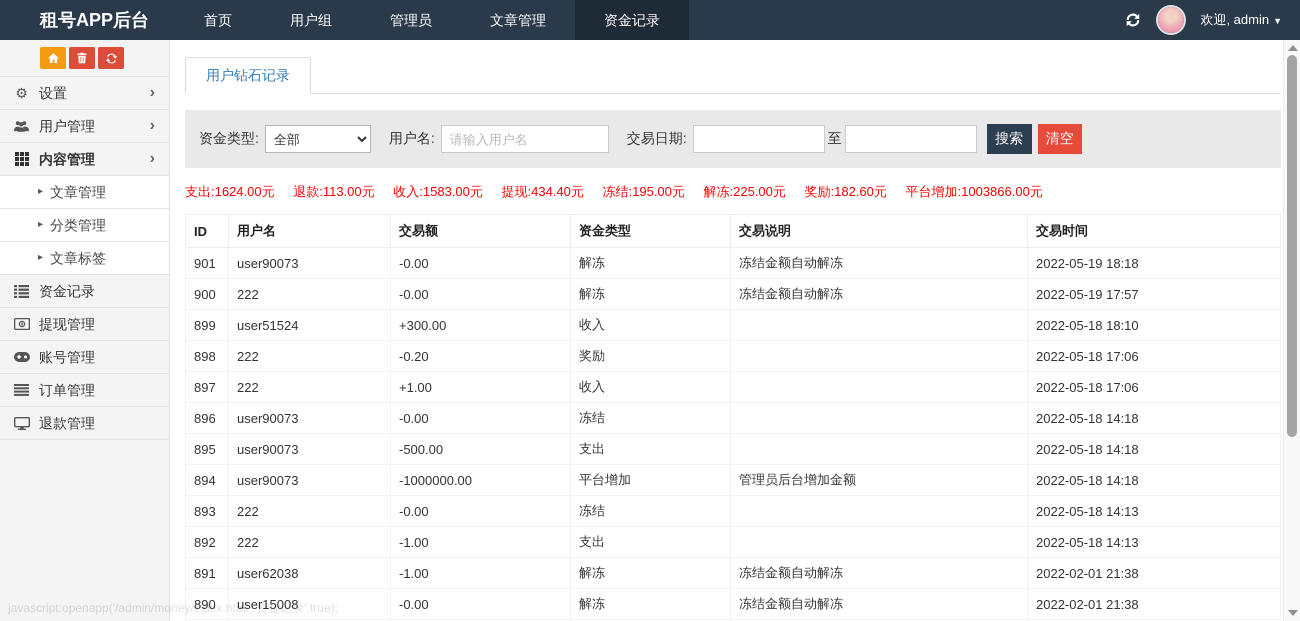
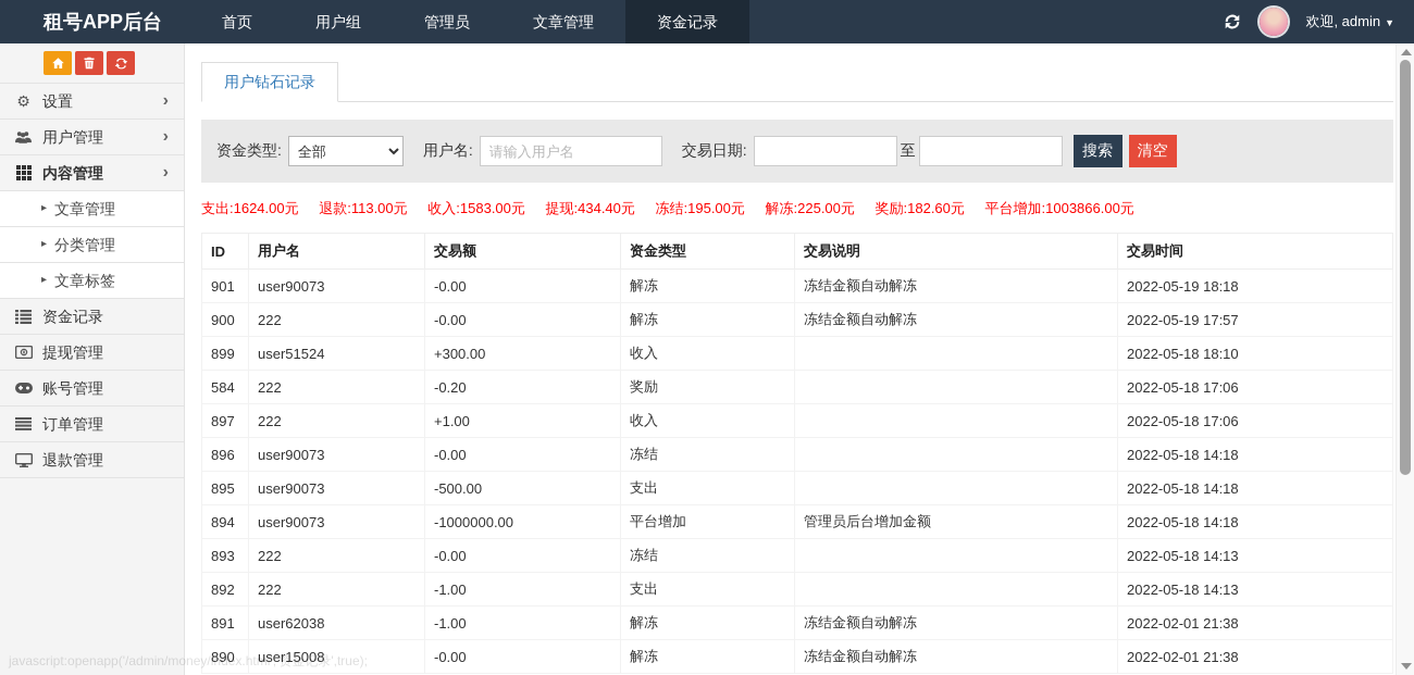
  租号APP后台
  首页
  用户组
  管理员
  文章管理
  资金记录
  欢迎, admin ▼
  ⚙
  设置
  ›
  用户管理
  ›
  内容管理
  ›
  ▸
  文章管理
  ▸
  分类管理
  ▸
  文章标签
  资金记录
  提现管理
  账号管理
  订单管理
  退款管理
  用户钻石记录
  资金类型:
  全部
  用户名:
  请输入用户名
  交易日期:
  至
  搜索
  清空
  支出:1624.00元 退款:113.00元 收入:1583.00元 提现:434.40元 冻结:195.00元 解冻:225.00元 奖励:182.60元 平台增加:1003866.00元
  ID	用户名	交易额	资金类型	交易说明	交易时间
  901	user90073	-0.00	解冻	冻结金额自动解冻	2022-05-19 18:18
  900	222	-0.00	解冻	冻结金额自动解冻	2022-05-19 17:57
  899	user51524	+300.00	收入		2022-05-18 18:10
- 898	222	-0.20	奖励		2022-05-18 17:06
+ 584	222	-0.20	奖励		2022-05-18 17:06
  897	222	+1.00	收入		2022-05-18 17:06
  896	user90073	-0.00	冻结		2022-05-18 14:18
  895	user90073	-500.00	支出		2022-05-18 14:18
  894	user90073	-1000000.00	平台增加	管理员后台增加金额	2022-05-18 14:18
  893	222	-0.00	冻结		2022-05-18 14:13
  892	222	-1.00	支出		2022-05-18 14:13
  891	user62038	-1.00	解冻	冻结金额自动解冻	2022-02-01 21:38
  890	user15008	-0.00	解冻	冻结金额自动解冻	2022-02-01 21:38
  javascript:openapp('/admin/money/index.html','资金记录',true);
